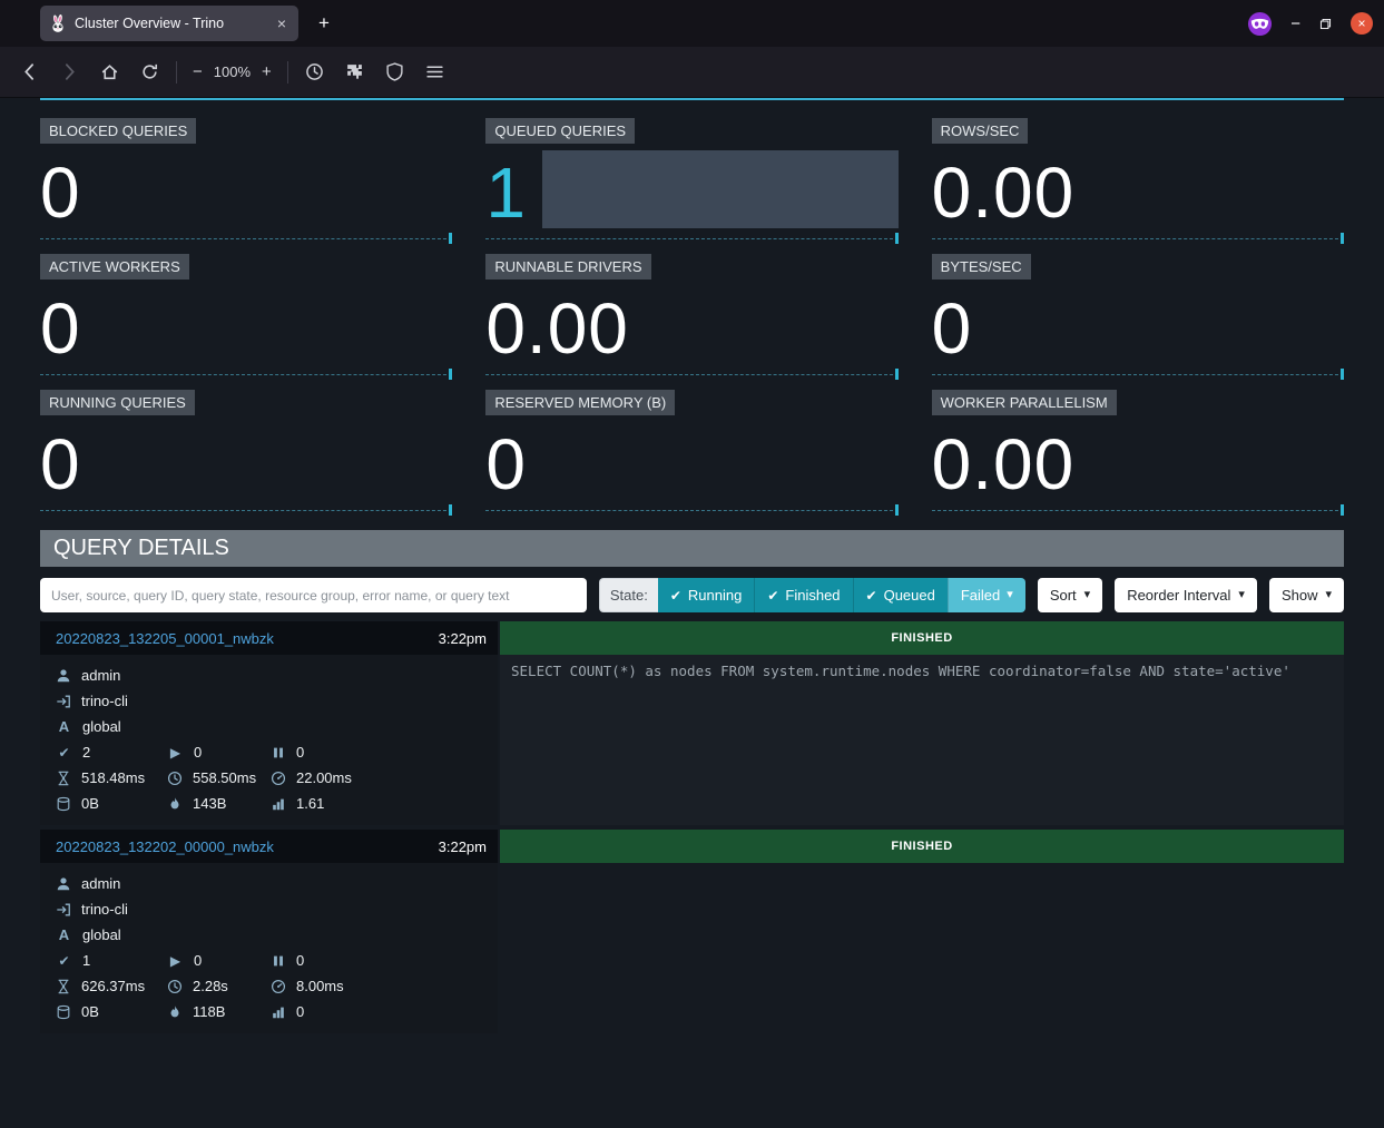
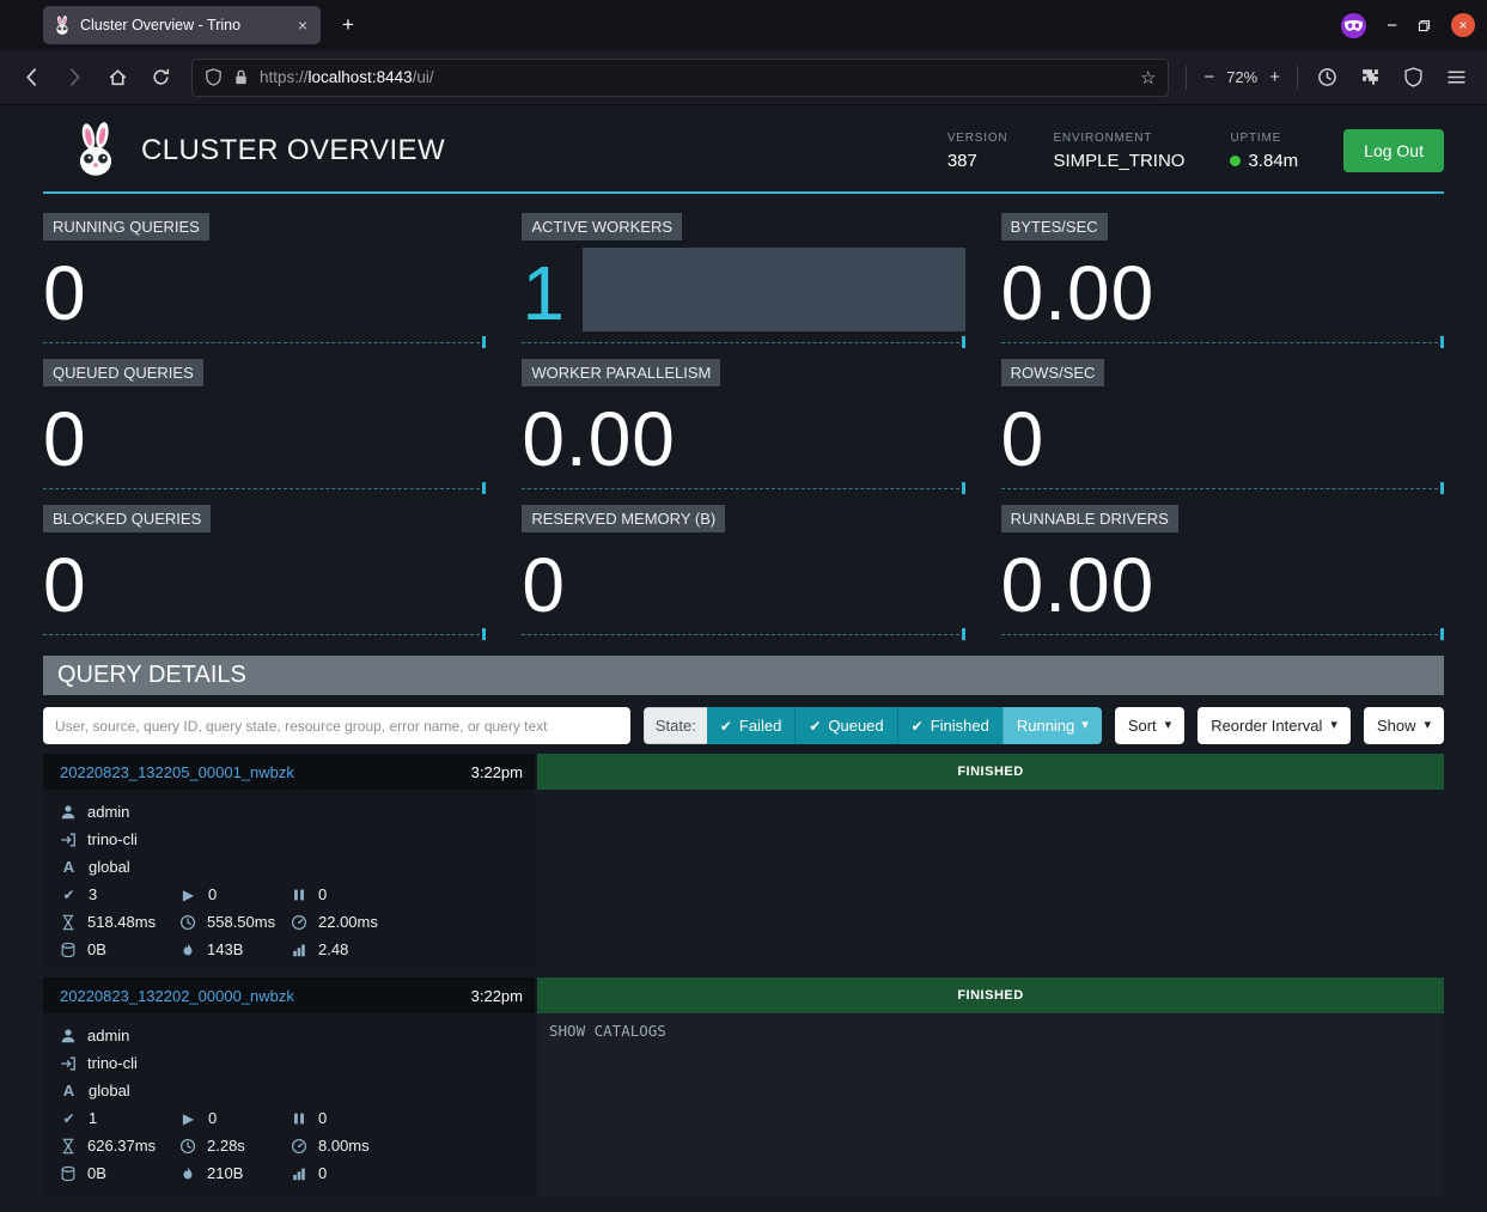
  Cluster Overview - Trino
  ×
  +
  −
  ×
+ https://localhost:8443/ui/
+ ☆
  −
- 100%
+ 72%
  +
+ CLUSTER OVERVIEW
+ VERSION
+ 387
+ ENVIRONMENT
+ SIMPLE_TRINO
+ UPTIME
+ 3.84m
+ Log Out
- BLOCKED QUERIES
+ RUNNING QUERIES
  0
- QUEUED QUERIES
+ ACTIVE WORKERS
  1
- ROWS/SEC
+ BYTES/SEC
  0.00
- ACTIVE WORKERS
+ QUEUED QUERIES
  0
- RUNNABLE DRIVERS
+ WORKER PARALLELISM
  0.00
- BYTES/SEC
+ ROWS/SEC
  0
- RUNNING QUERIES
+ BLOCKED QUERIES
  0
  RESERVED MEMORY (B)
  0
- WORKER PARALLELISM
+ RUNNABLE DRIVERS
  0.00
  QUERY DETAILS
  User, source, query ID, query state, resource group, error name, or query text
  State:
  ✔
- Running
+ Failed
  ✔
- Finished
+ Queued
  ✔
- Queued
+ Finished
- Failed
+ Running
  ▾
  Sort
  ▾
  Reorder Interval
  ▾
  Show
  ▾
  20220823_132205_00001_nwbzk
  3:22pm
  FINISHED
  admin
  trino-cli
  A
  global
  ✔
- 2
+ 3
  ▶
  0
  0
  518.48ms
  558.50ms
  22.00ms
  0B
  143B
- 1.61
+ 2.48
- SELECT COUNT(*) as nodes FROM system.runtime.nodes WHERE coordinator=false AND state='active'
  20220823_132202_00000_nwbzk
  3:22pm
  FINISHED
  admin
  trino-cli
  A
  global
  ✔
  1
  ▶
  0
  0
  626.37ms
  2.28s
  8.00ms
  0B
- 118B
+ 210B
  0
+ SHOW CATALOGS
